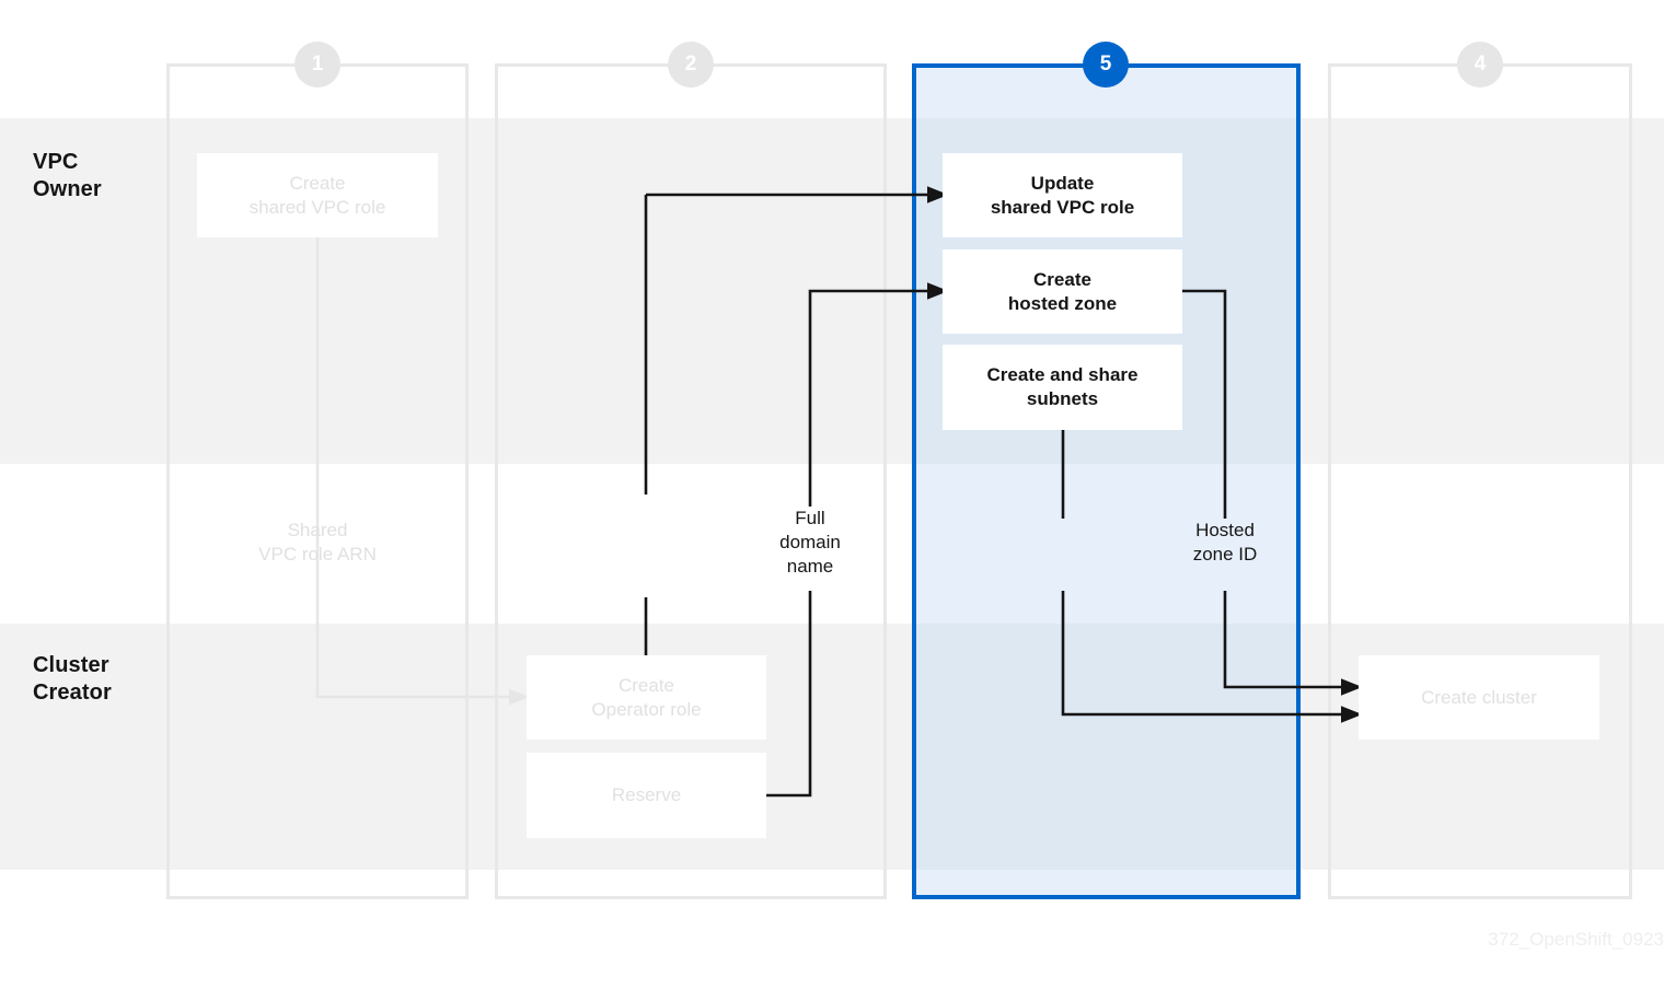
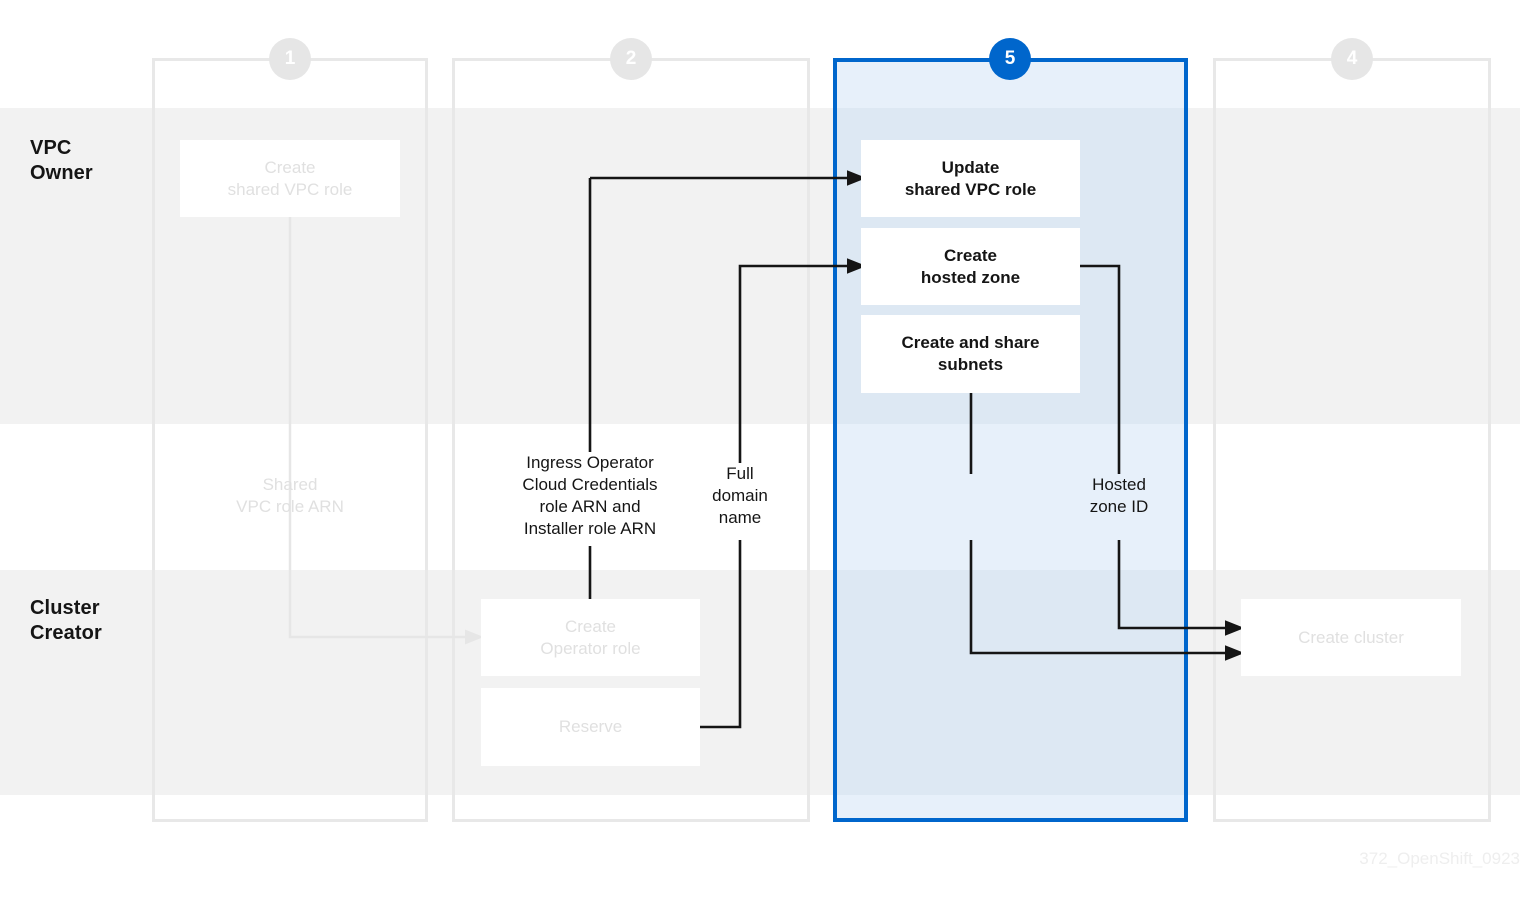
  VPC
  Owner
  Cluster
  Creator
  1
  2
  5
  4
  Create
  shared VPC role
  Create
  Operator role
  Reserve
  Update
  shared VPC role
  Create
  hosted zone
  Create and share
  subnets
  Create cluster
  Shared
  VPC role ARN
+ Ingress Operator
+ Cloud Credentials
+ role ARN and
+ Installer role ARN
  Full
  domain
  name
  Hosted
  zone ID
